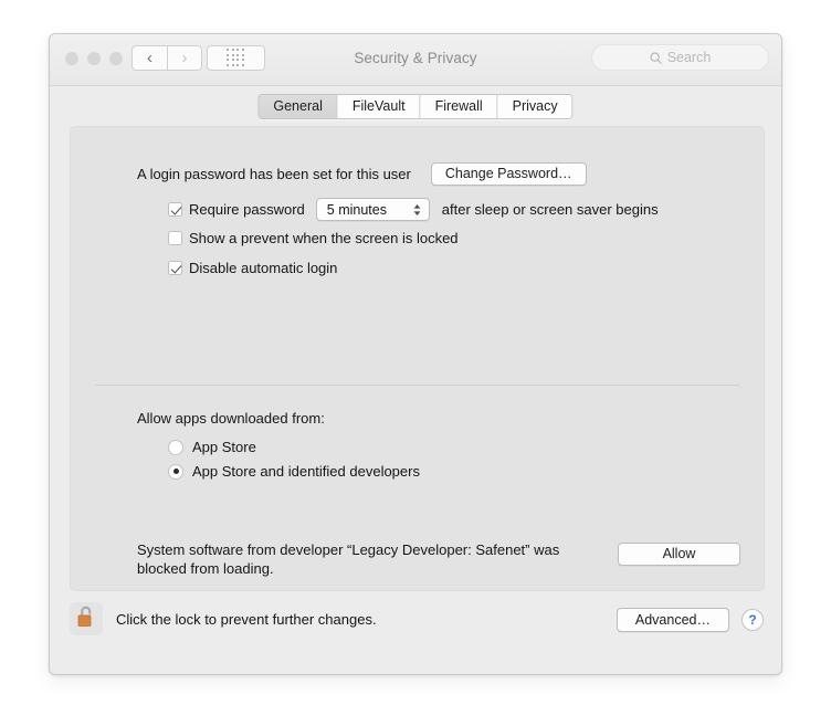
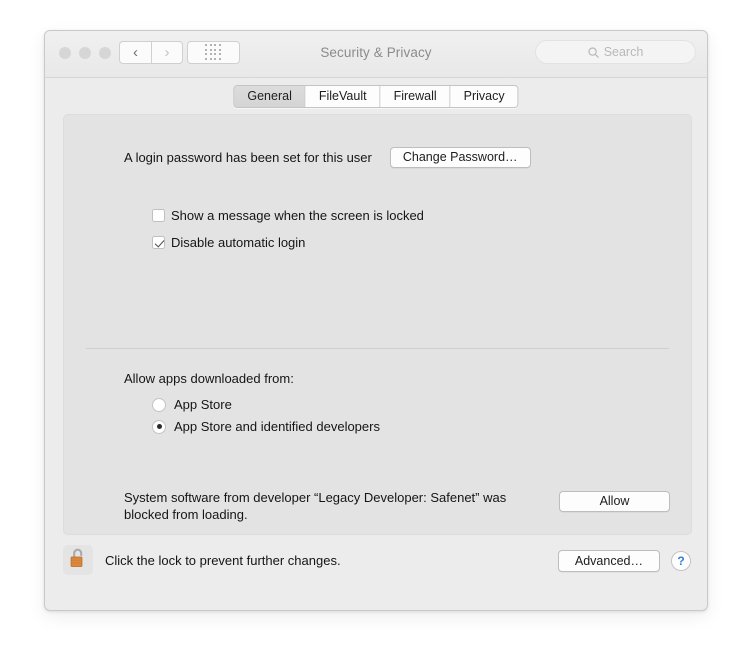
  ‹
  ›
  Security & Privacy
  Search
  General
  FileVault
  Firewall
  Privacy
  A login password has been set for this user
  Change Password…
- Require password
- 5 minutes
- after sleep or screen saver begins
- Show a prevent when the screen is locked
+ Show a message when the screen is locked
  Disable automatic login
  Allow apps downloaded from:
  App Store
  App Store and identified developers
  System software from developer “Legacy Developer: Safenet” was
  blocked from loading.
  Allow
  Click the lock to prevent further changes.
  Advanced…
  ?
